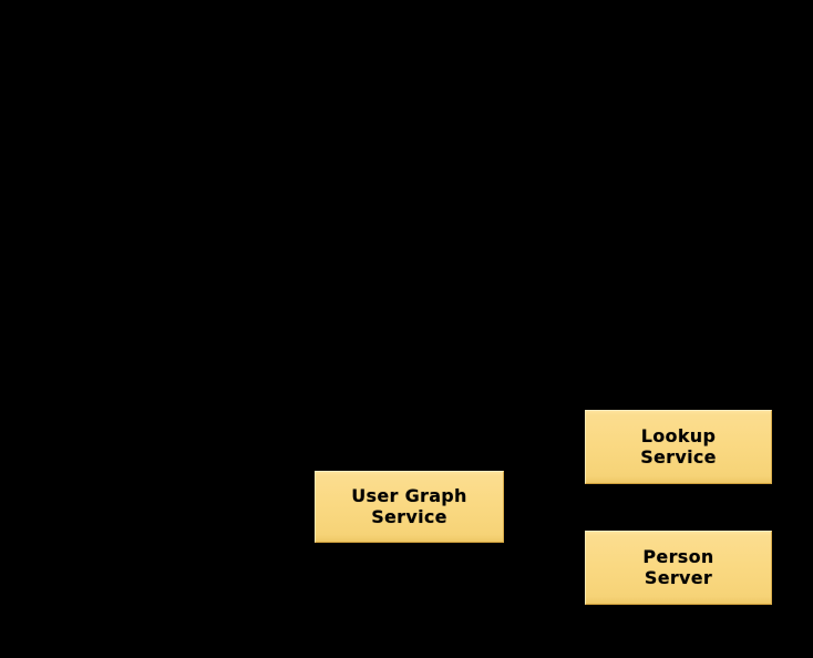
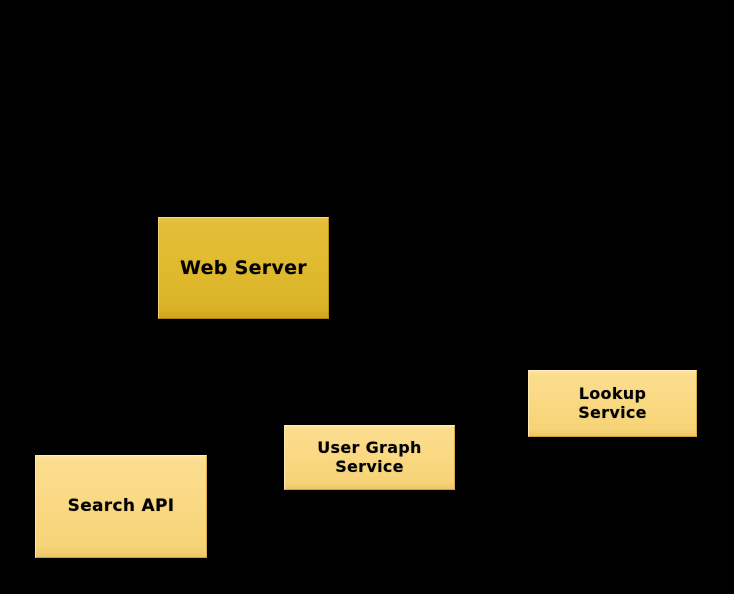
+ Web Server
+ Search API
  User Graph
  Service
  Lookup
  Service
- Person
- Server
